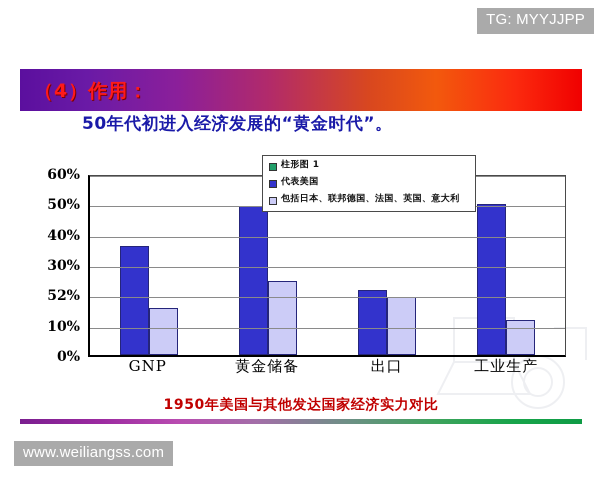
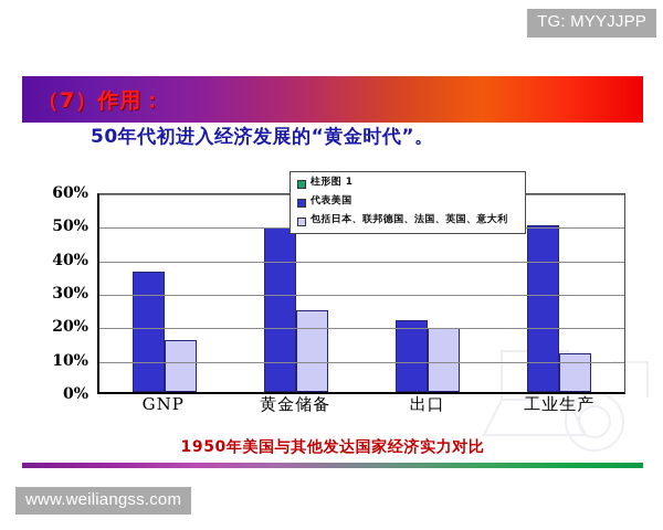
- （4）作用：
+ （7）作用：
  50年代初进入经济发展的“黄金时代”。
  60%
  50%
  40%
  30%
- 52%
+ 20%
  10%
  0%
  GNP
  黄金储备
  出口
  工业生产
  柱形图 1
  代表美国
  包括日本、联邦德国、法国、英国、意大利
  1950年美国与其他发达国家经济实力对比
  TG: MYYJJPP
  www.weiliangss.com
